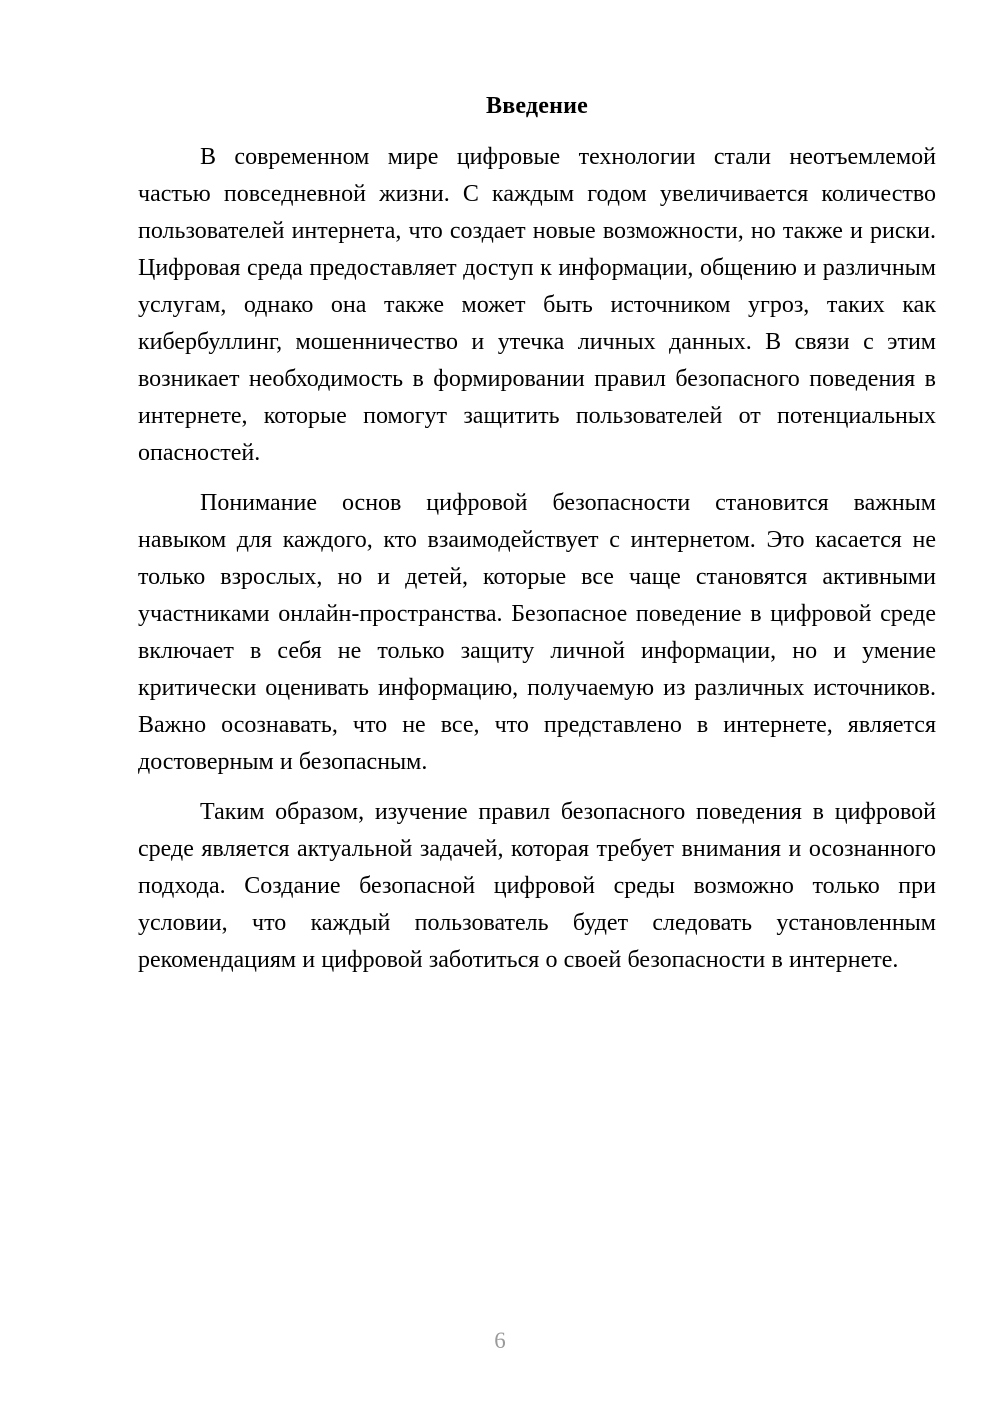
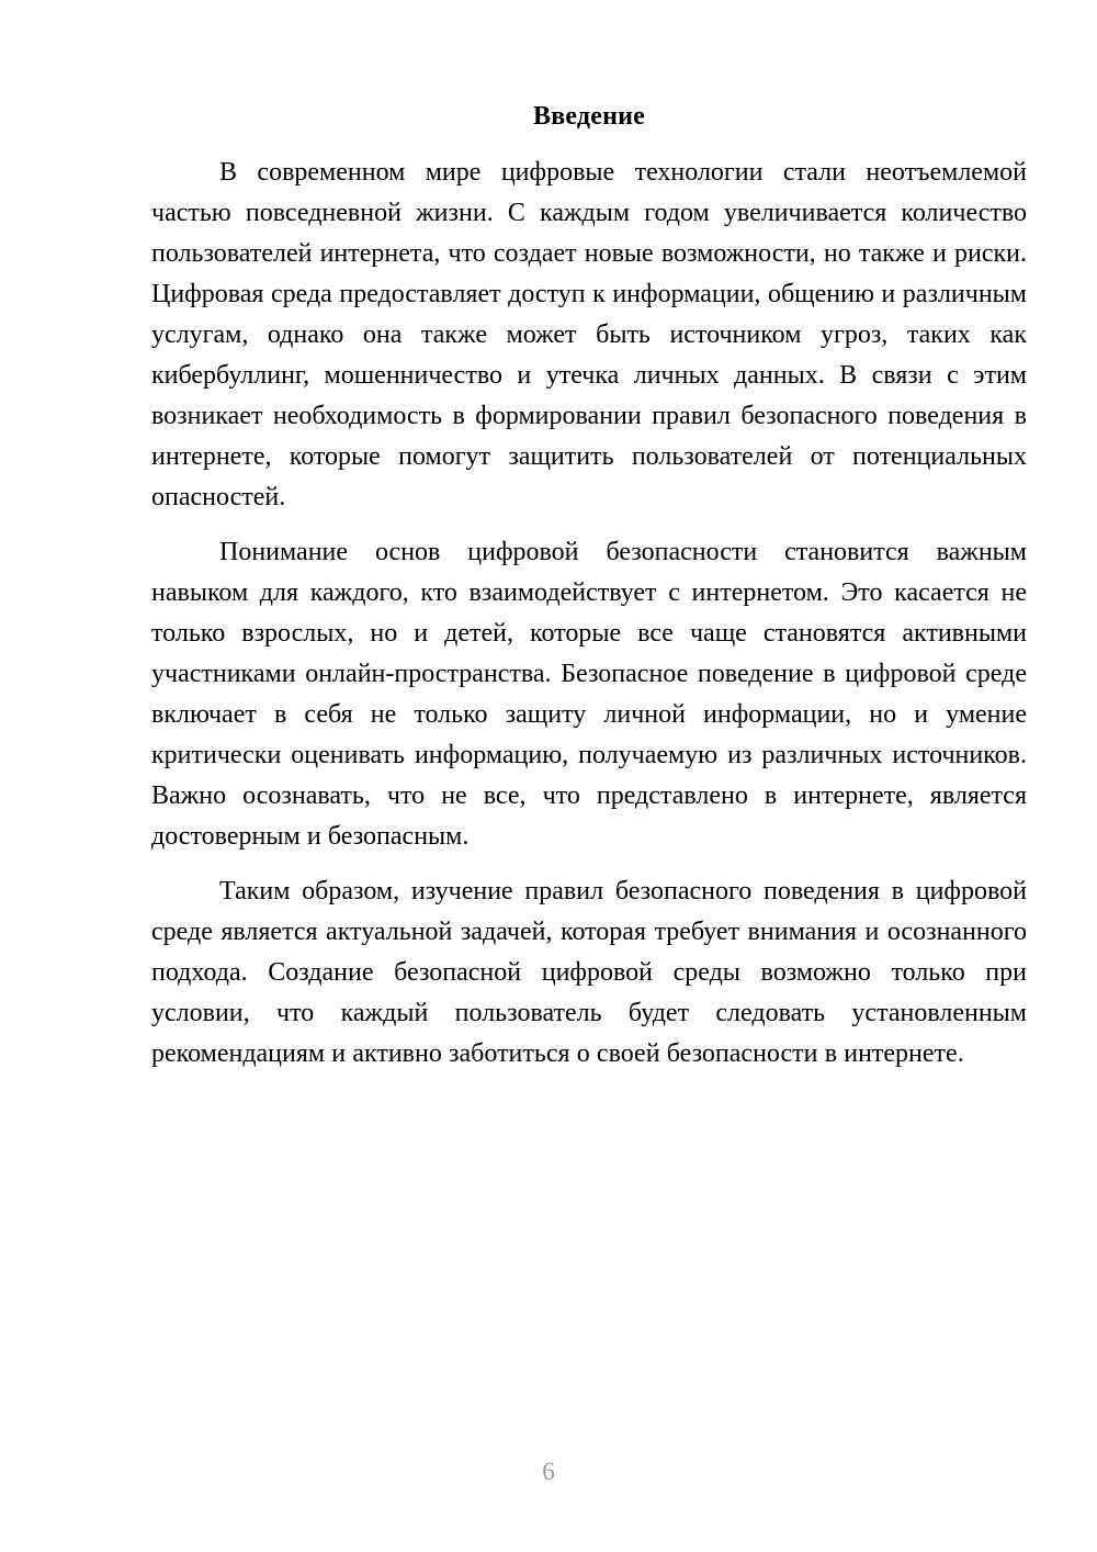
  Введение
  В современном мире цифровые технологии стали неотъемлемой частью повседневной жизни. С каждым годом увеличивается количество пользователей интернета, что создает новые возможности, но также и риски. Цифровая среда предоставляет доступ к информации, общению и различным услугам, однако она также может быть источником угроз, таких как кибербуллинг, мошенничество и утечка личных данных. В связи с этим возникает необходимость в формировании правил безопасного поведения в интернете, которые помогут защитить пользователей от потенциальных опасностей.
  Понимание основ цифровой безопасности становится важным навыком для каждого, кто взаимодействует с интернетом. Это касается не только взрослых, но и детей, которые все чаще становятся активными участниками онлайн-пространства. Безопасное поведение в цифровой среде включает в себя не только защиту личной информации, но и умение критически оценивать информацию, получаемую из различных источников. Важно осознавать, что не все, что представлено в интернете, является достоверным и безопасным.
- Таким образом, изучение правил безопасного поведения в цифровой среде является актуальной задачей, которая требует внимания и осознанного подхода. Создание безопасной цифровой среды возможно только при условии, что каждый пользователь будет следовать установленным рекомендациям и цифровой заботиться о своей безопасности в интернете.
+ Таким образом, изучение правил безопасного поведения в цифровой среде является актуальной задачей, которая требует внимания и осознанного подхода. Создание безопасной цифровой среды возможно только при условии, что каждый пользователь будет следовать установленным рекомендациям и активно заботиться о своей безопасности в интернете.
  6
